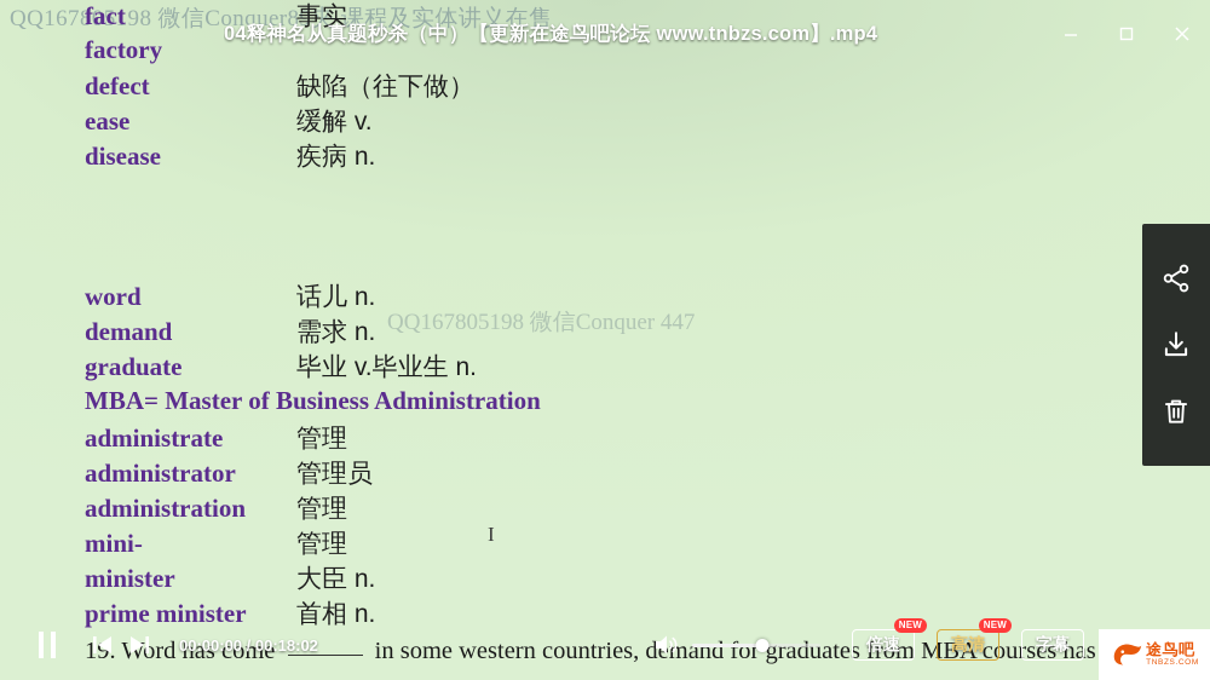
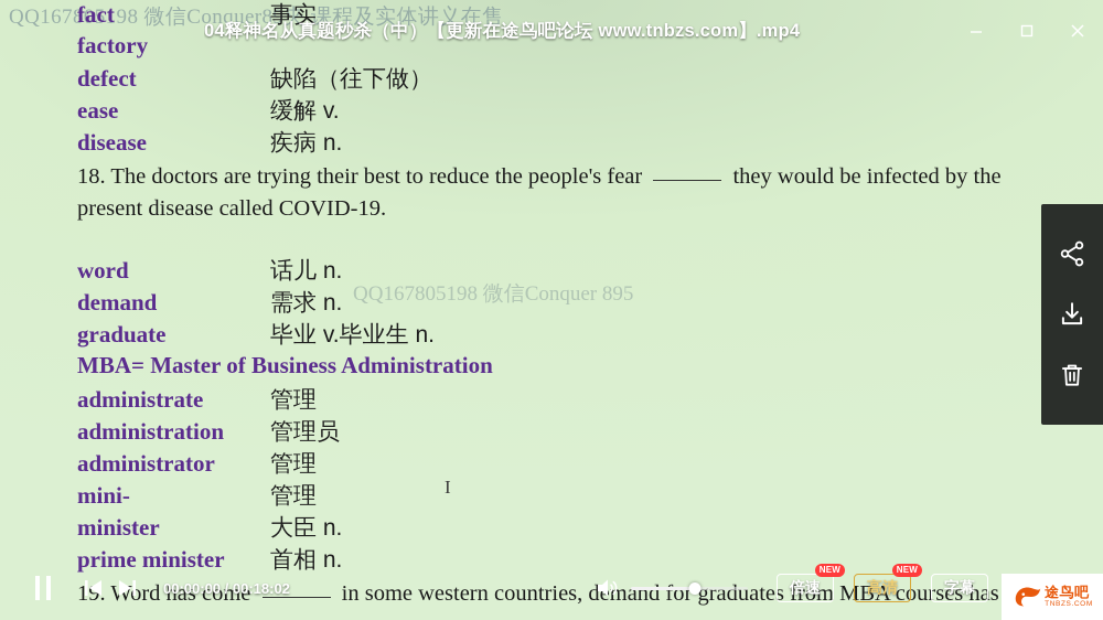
  QQ167805198 微信Conquer89夹 课程及实体讲义在售
- QQ167805198 微信Conquer 447
+ QQ167805198 微信Conquer 895
  fact
  事实
  factory
  defect
  缺陷（往下做）
  ease
  缓解 v.
  disease
  疾病 n.
+ 18. The doctors are trying their best to reduce the people's fear they would be infected by the present disease called COVID-19.
  word
  话儿 n.
  demand
  需求 n.
  graduate
  毕业 v.毕业生 n.
  MBA= Master of Business Administration
  administrate
  管理
- administrator
+ administration
  管理员
- administration
+ administrator
  管理
  mini-
  管理
  minister
  大臣 n.
  prime minister
  首相 n.
  19. ord has come in some western countries, demand for graduates from MBA courses has
  I
  04释神名从真题秒杀（中）【更新在途鸟吧论坛 www.tnbzs.com】.mp4
  00:00:00 / 00:18:02
  倍速
  NEW
  高清
  NEW
  字幕
  途鸟吧
